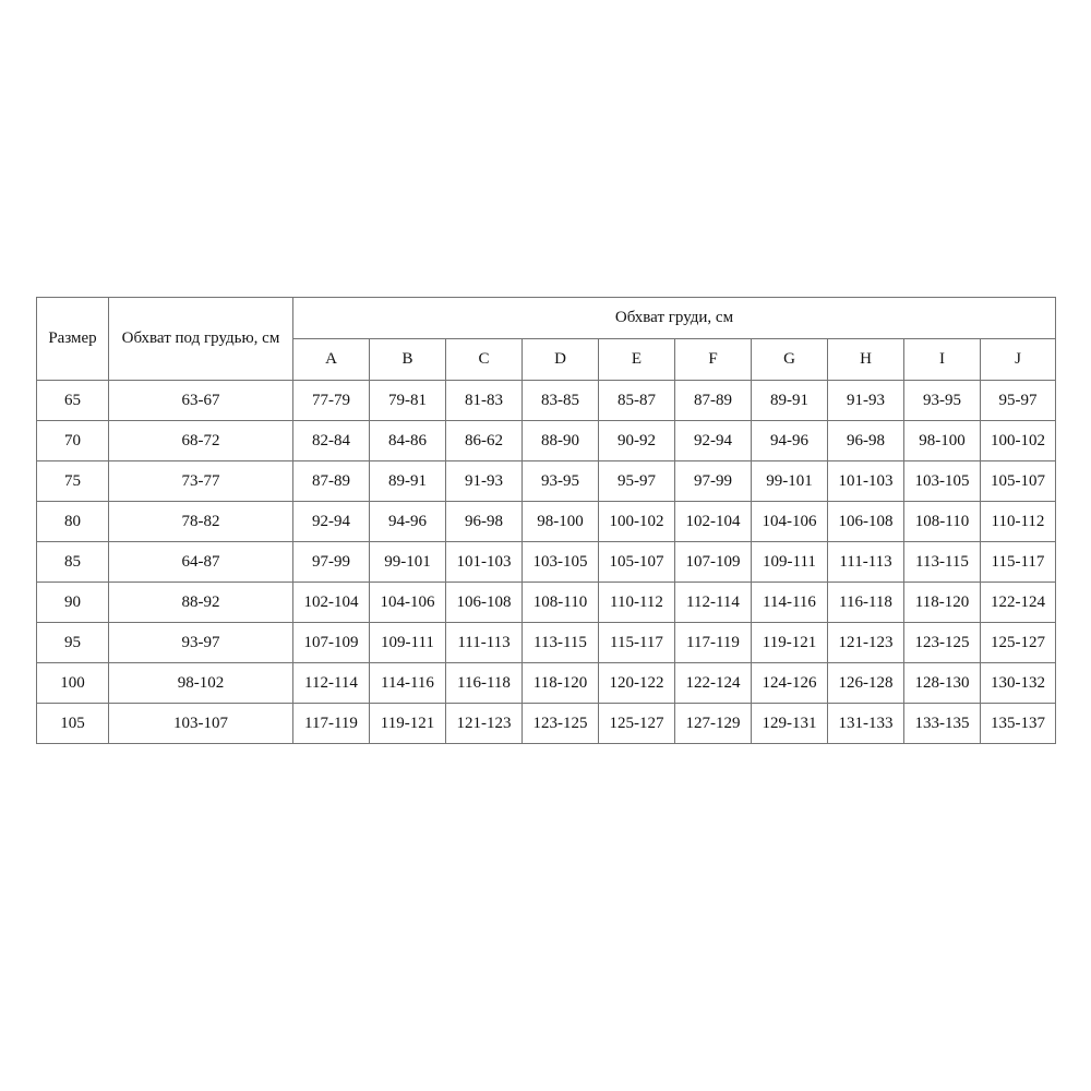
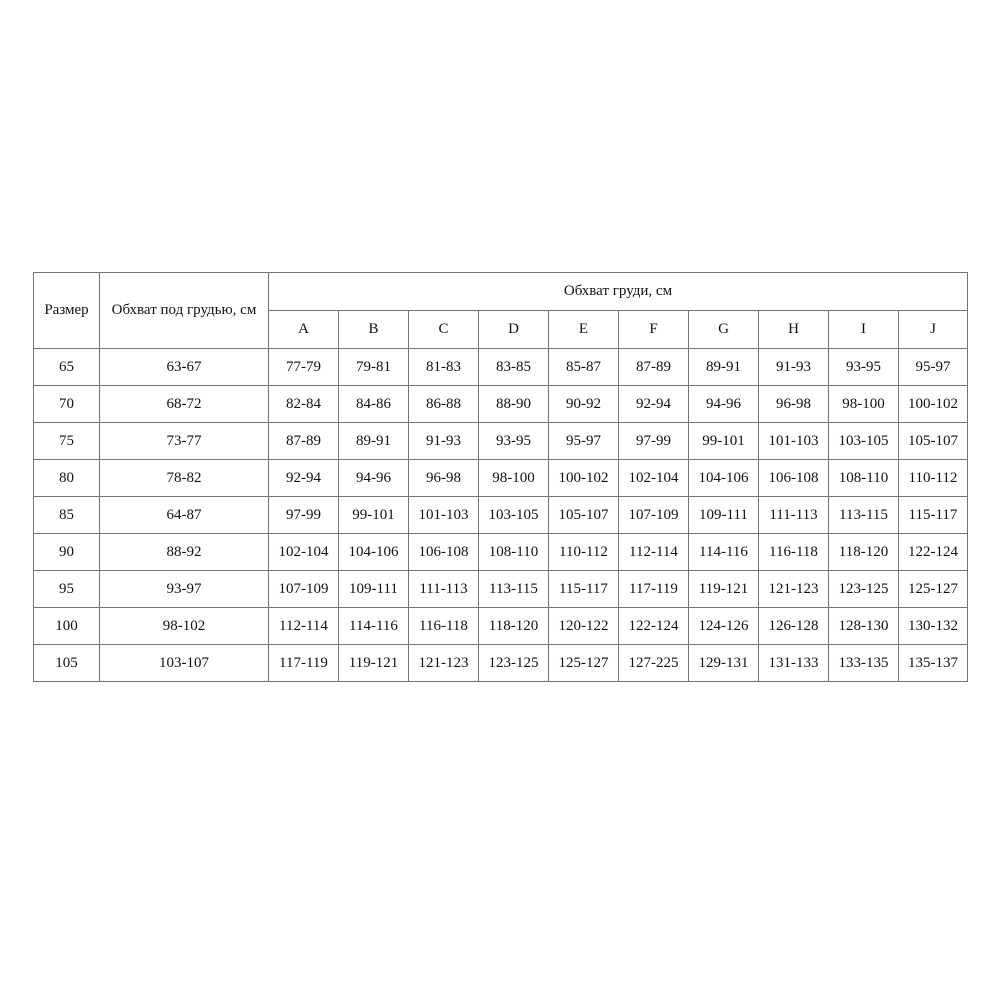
  Размер	Обхват под грудью, см	Обхват груди, см
  A	B	C	D	E	F	G	H	I	J
  65	63-67	77-79	79-81	81-83	83-85	85-87	87-89	89-91	91-93	93-95	95-97
- 70	68-72	82-84	84-86	86-62	88-90	90-92	92-94	94-96	96-98	98-100	100-102
+ 70	68-72	82-84	84-86	86-88	88-90	90-92	92-94	94-96	96-98	98-100	100-102
  75	73-77	87-89	89-91	91-93	93-95	95-97	97-99	99-101	101-103	103-105	105-107
  80	78-82	92-94	94-96	96-98	98-100	100-102	102-104	104-106	106-108	108-110	110-112
  85	64-87	97-99	99-101	101-103	103-105	105-107	107-109	109-111	111-113	113-115	115-117
  90	88-92	102-104	104-106	106-108	108-110	110-112	112-114	114-116	116-118	118-120	122-124
  95	93-97	107-109	109-111	111-113	113-115	115-117	117-119	119-121	121-123	123-125	125-127
  100	98-102	112-114	114-116	116-118	118-120	120-122	122-124	124-126	126-128	128-130	130-132
- 105	103-107	117-119	119-121	121-123	123-125	125-127	127-129	129-131	131-133	133-135	135-137
+ 105	103-107	117-119	119-121	121-123	123-125	125-127	127-225	129-131	131-133	133-135	135-137
